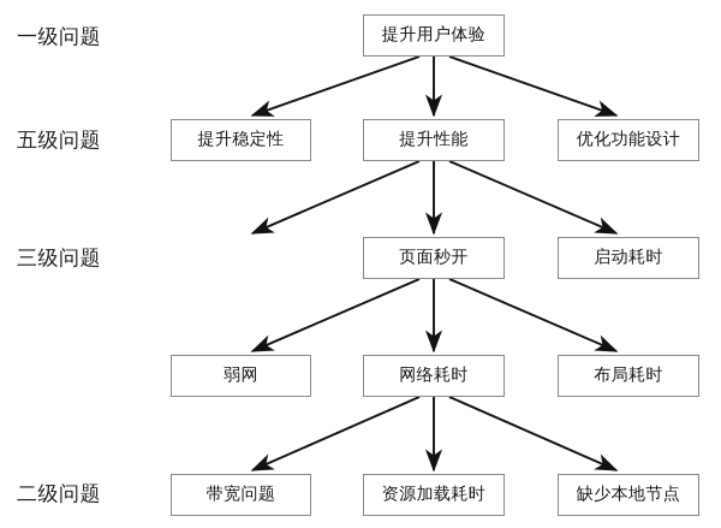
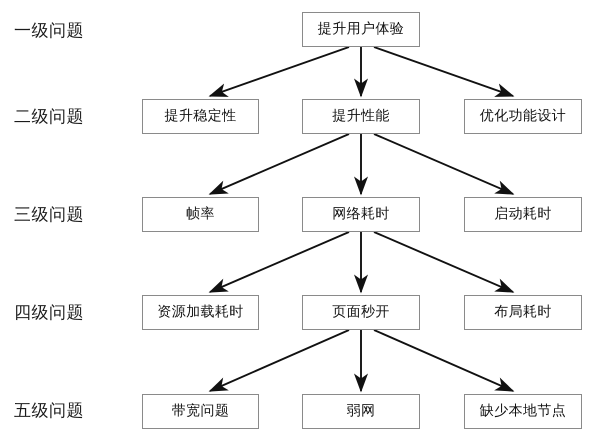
  一级问题
- 五级问题
+ 二级问题
  三级问题
+ 四级问题
- 二级问题
+ 五级问题
  提升用户体验
  提升稳定性
  提升性能
  优化功能设计
+ 帧率
- 页面秒开
+ 网络耗时
  启动耗时
- 弱网
+ 资源加载耗时
- 网络耗时
+ 页面秒开
  布局耗时
  带宽问题
- 资源加载耗时
+ 弱网
  缺少本地节点
